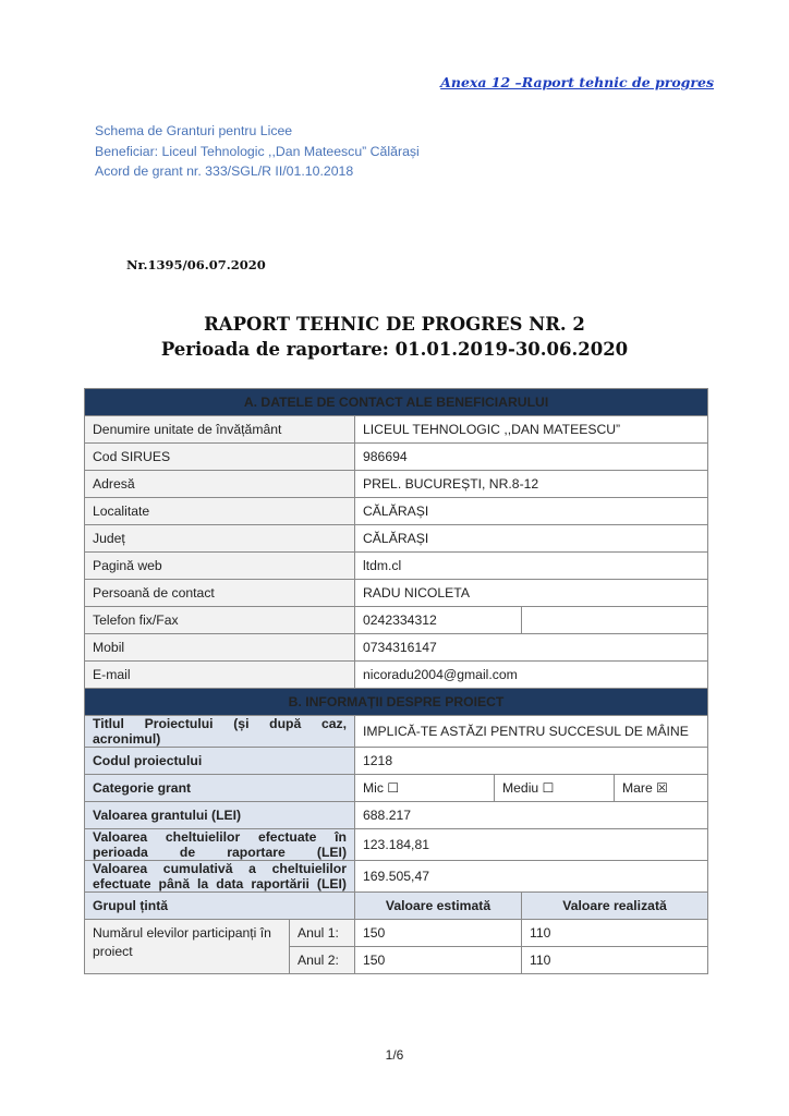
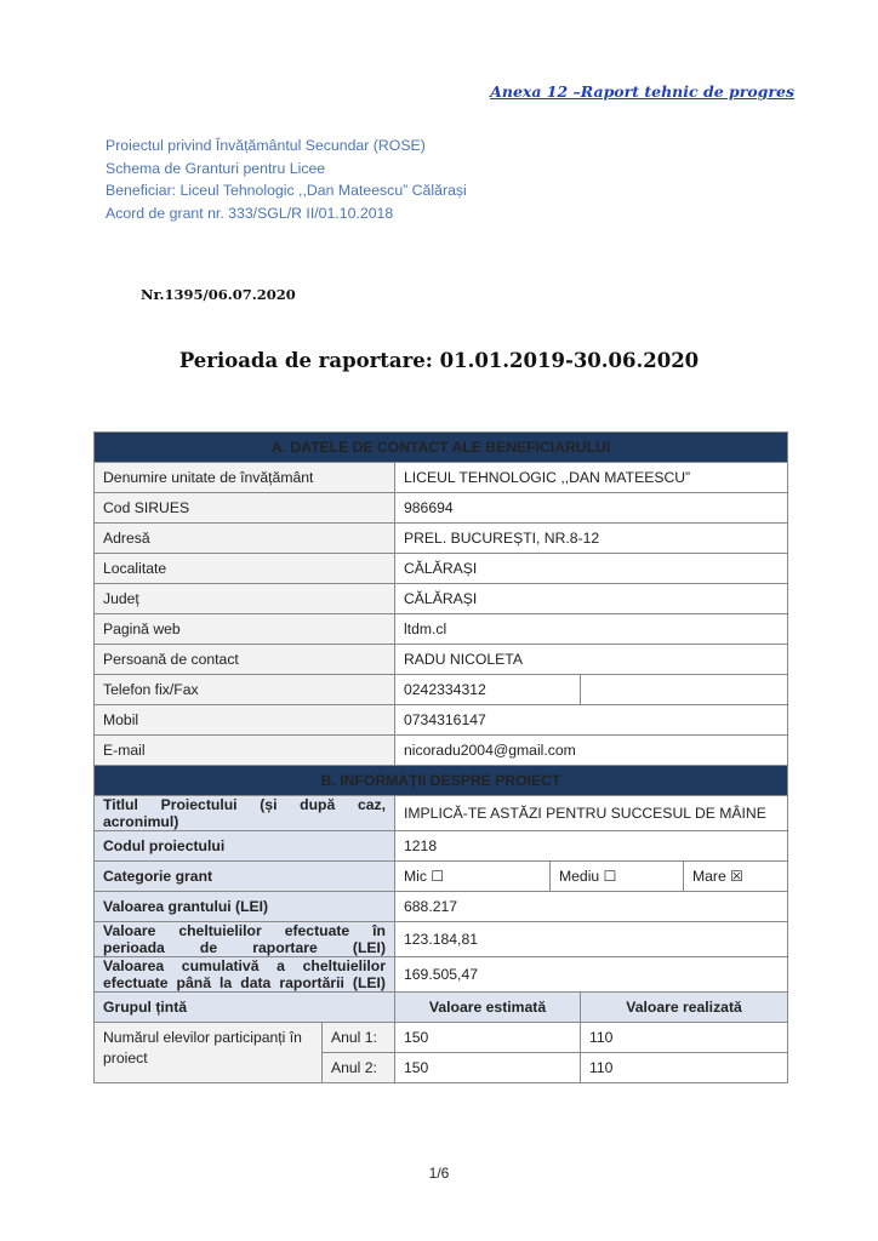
  Anexa 12 –Raport tehnic de progres
+ Proiectul privind Învățământul Secundar (ROSE)
  Schema de Granturi pentru Licee
  Beneficiar: Liceul Tehnologic ,,Dan Mateescu” Călărași
  Acord de grant nr. 333/SGL/R II/01.10.2018
  Nr.1395/06.07.2020
- RAPORT TEHNIC DE PROGRES NR. 2
  Perioada de raportare: 01.01.2019-30.06.2020
  A. DATELE DE CONTACT ALE BENEFICIARULUI
  Denumire unitate de învățământ	LICEUL TEHNOLOGIC ,,DAN MATEESCU”
  Cod SIRUES	986694
  Adresă	PREL. BUCUREȘTI, NR.8-12
  Localitate	CĂLĂRAȘI
  Județ	CĂLĂRAȘI
  Pagină web	ltdm.cl
  Persoană de contact	RADU NICOLETA
  Telefon fix/Fax	0242334312
  Mobil	0734316147
  E-mail	nicoradu2004@gmail.com
  B. INFORMAȚII DESPRE PROIECT
  Titlul Proiectului (și după caz, acronimul)	IMPLICĂ-TE ASTĂZI PENTRU SUCCESUL DE MÂINE
  Codul proiectului	1218
  Categorie grant	Mic ☐	Mediu ☐	Mare ☒
  Valoarea grantului (LEI)	688.217
- Valoarea cheltuielilor efectuate în perioada de raportare (LEI)	123.184,81
+ Valoare cheltuielilor efectuate în perioada de raportare (LEI)	123.184,81
  Valoarea cumulativă a cheltuielilor efectuate până la data raportării (LEI)	169.505,47
  Grupul țintă	Valoare estimată	Valoare realizată
  Numărul elevilor participanți în proiect	Anul 1:	150	110
  Anul 2:	150	110
  1/6
